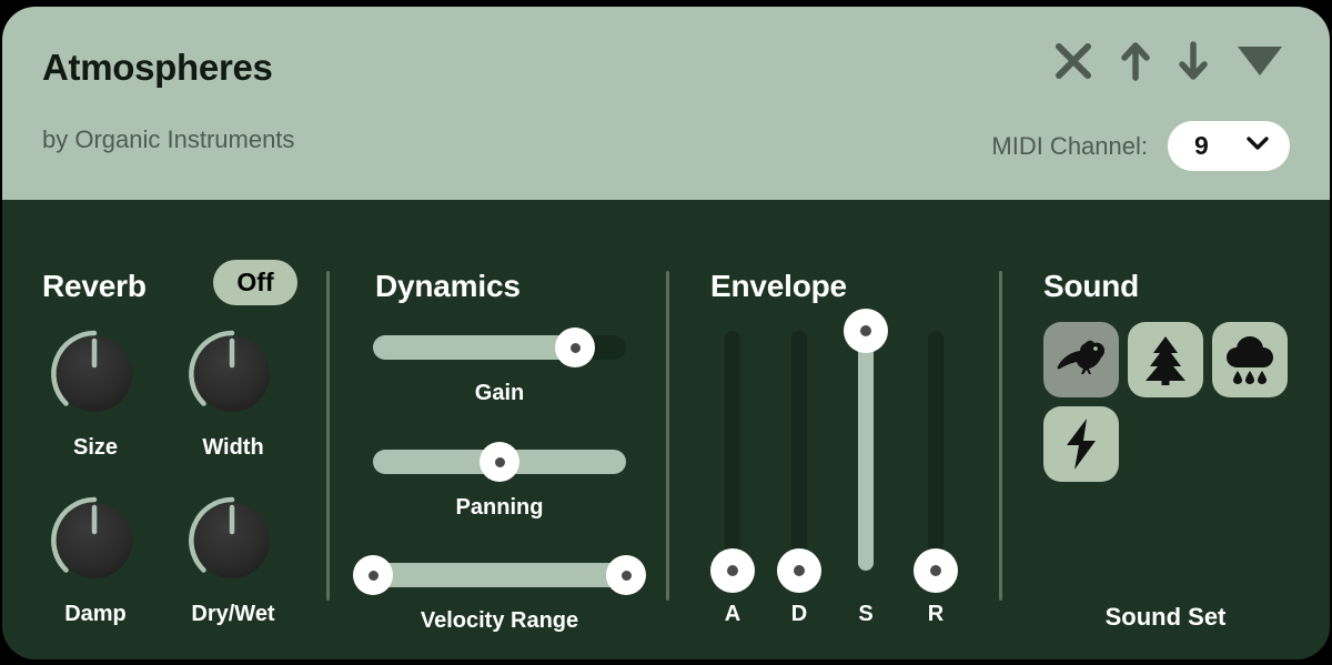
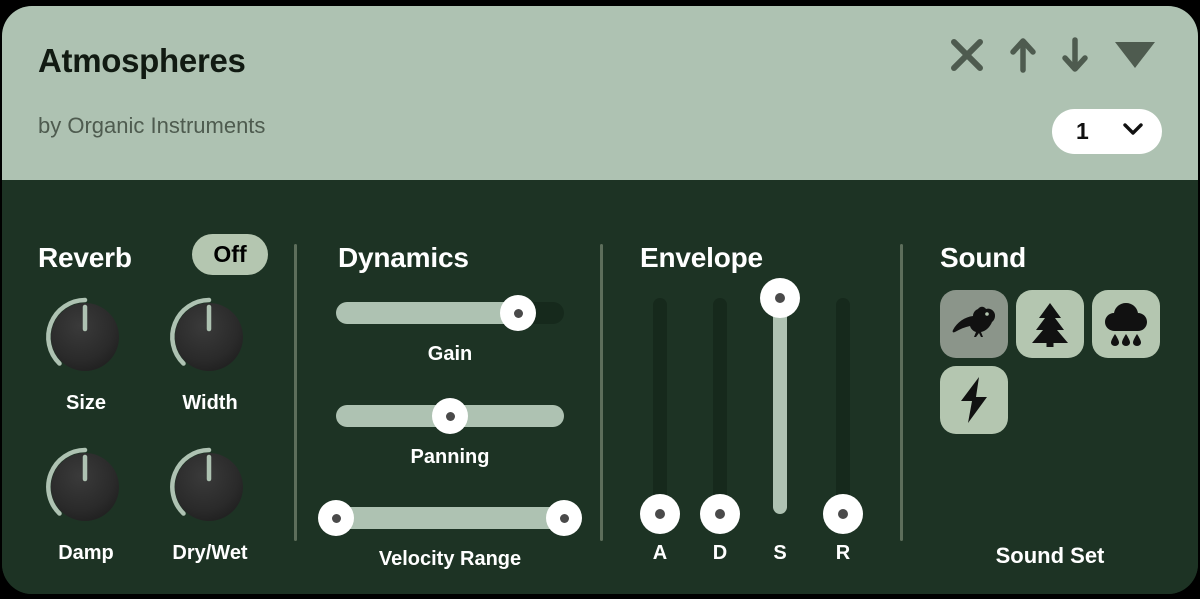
  Atmospheres
  by Organic Instruments
- MIDI Channel:
- 9
+ 1
  Reverb
  Off
  Size
  Width
  Damp
  Dry/Wet
  Dynamics
  Gain
  Panning
  Velocity Range
  Envelope
  A
  D
  S
  R
  Sound
  Sound Set
